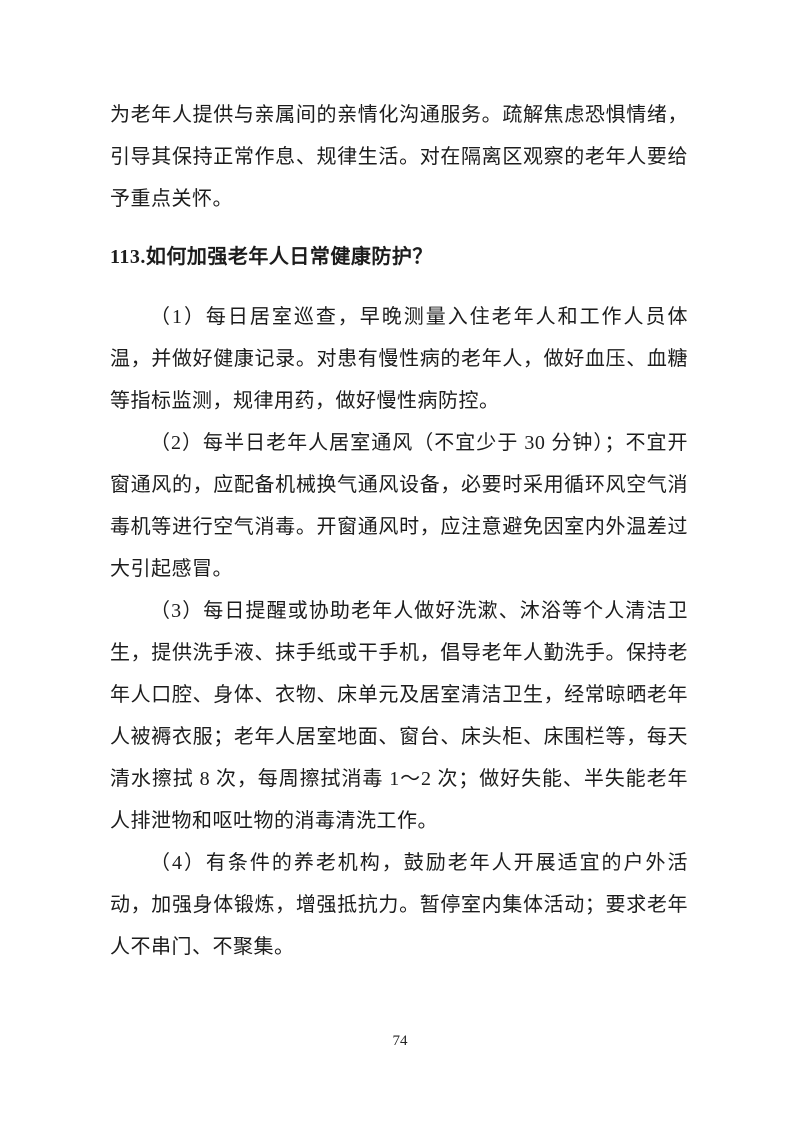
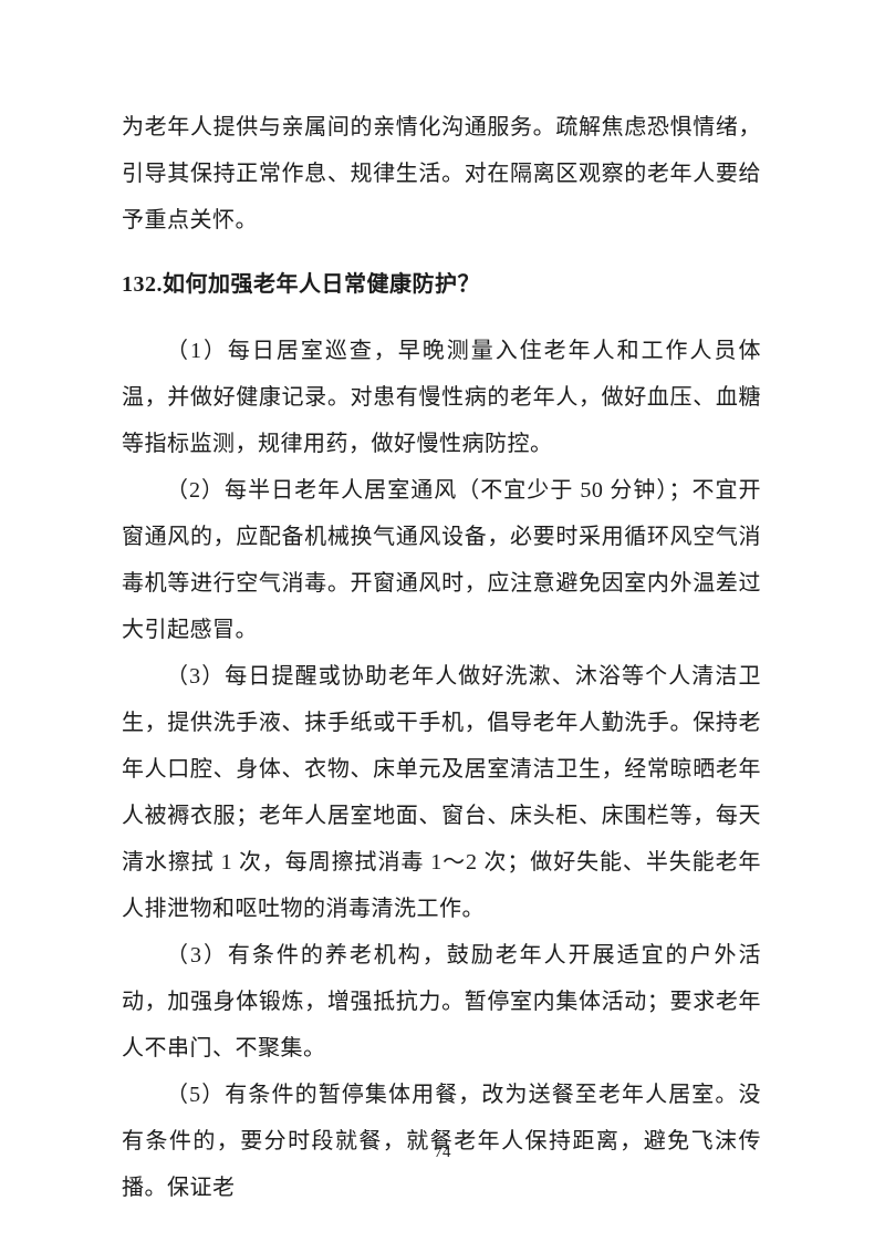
  为老年人提供与亲属间的亲情化沟通服务。疏解焦虑恐惧情绪，引导其保持正常作息、规律生活。对在隔离区观察的老年人要给予重点关怀。
- 113.如何加强老年人日常健康防护？
+ 132.如何加强老年人日常健康防护？
  （1）每日居室巡查，早晚测量入住老年人和工作人员体温，并做好健康记录。对患有慢性病的老年人，做好血压、血糖等指标监测，规律用药，做好慢性病防控。
- （2）每半日老年人居室通风（不宜少于 30 分钟）；不宜开窗通风的，应配备机械换气通风设备，必要时采用循环风空气消毒机等进行空气消毒。开窗通风时，应注意避免因室内外温差过大引起感冒。
+ （2）每半日老年人居室通风（不宜少于 50 分钟）；不宜开窗通风的，应配备机械换气通风设备，必要时采用循环风空气消毒机等进行空气消毒。开窗通风时，应注意避免因室内外温差过大引起感冒。
- （3）每日提醒或协助老年人做好洗漱、沐浴等个人清洁卫生，提供洗手液、抹手纸或干手机，倡导老年人勤洗手。保持老年人口腔、身体、衣物、床单元及居室清洁卫生，经常晾晒老年人被褥衣服；老年人居室地面、窗台、床头柜、床围栏等，每天清水擦拭 8 次，每周擦拭消毒 1～2 次；做好失能、半失能老年人排泄物和呕吐物的消毒清洗工作。
+ （3）每日提醒或协助老年人做好洗漱、沐浴等个人清洁卫生，提供洗手液、抹手纸或干手机，倡导老年人勤洗手。保持老年人口腔、身体、衣物、床单元及居室清洁卫生，经常晾晒老年人被褥衣服；老年人居室地面、窗台、床头柜、床围栏等，每天清水擦拭 1 次，每周擦拭消毒 1～2 次；做好失能、半失能老年人排泄物和呕吐物的消毒清洗工作。
- （4）有条件的养老机构，鼓励老年人开展适宜的户外活动，加强身体锻炼，增强抵抗力。暂停室内集体活动；要求老年人不串门、不聚集。
+ （3）有条件的养老机构，鼓励老年人开展适宜的户外活动，加强身体锻炼，增强抵抗力。暂停室内集体活动；要求老年人不串门、不聚集。
+ （5）有条件的暂停集体用餐，改为送餐至老年人居室。没有条件的，要分时段就餐，就餐老年人保持距离，避免飞沫传播。保证老
  74
